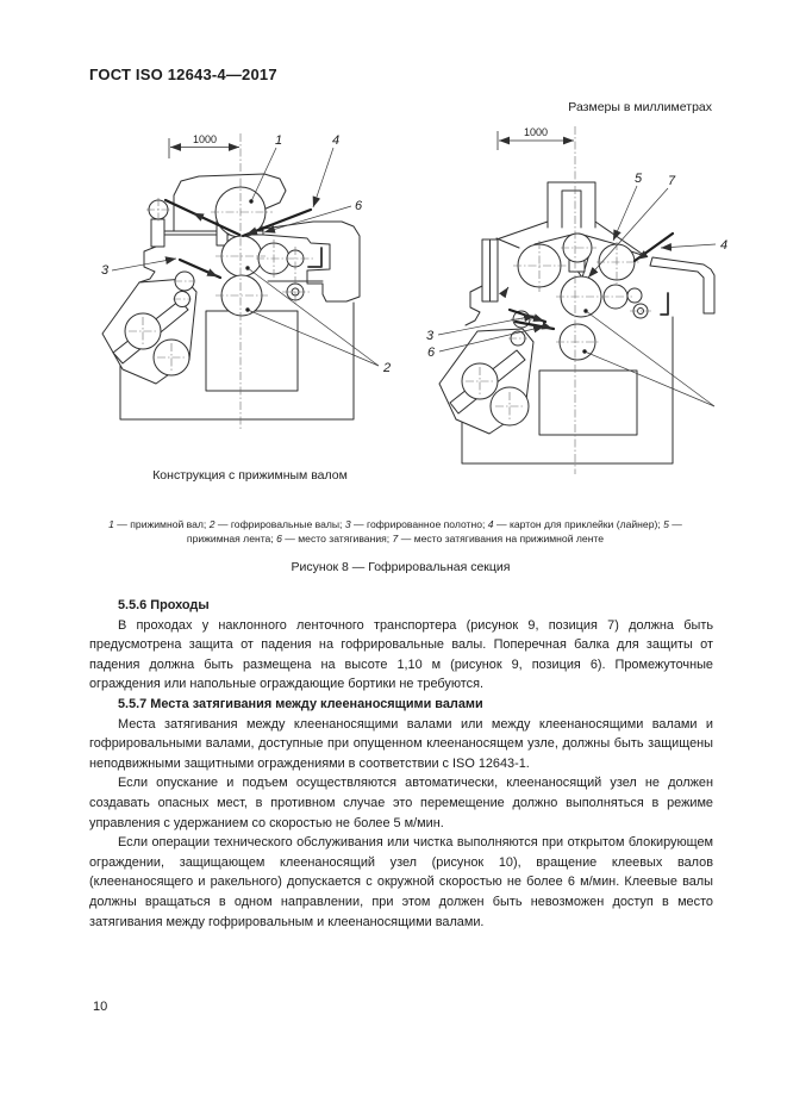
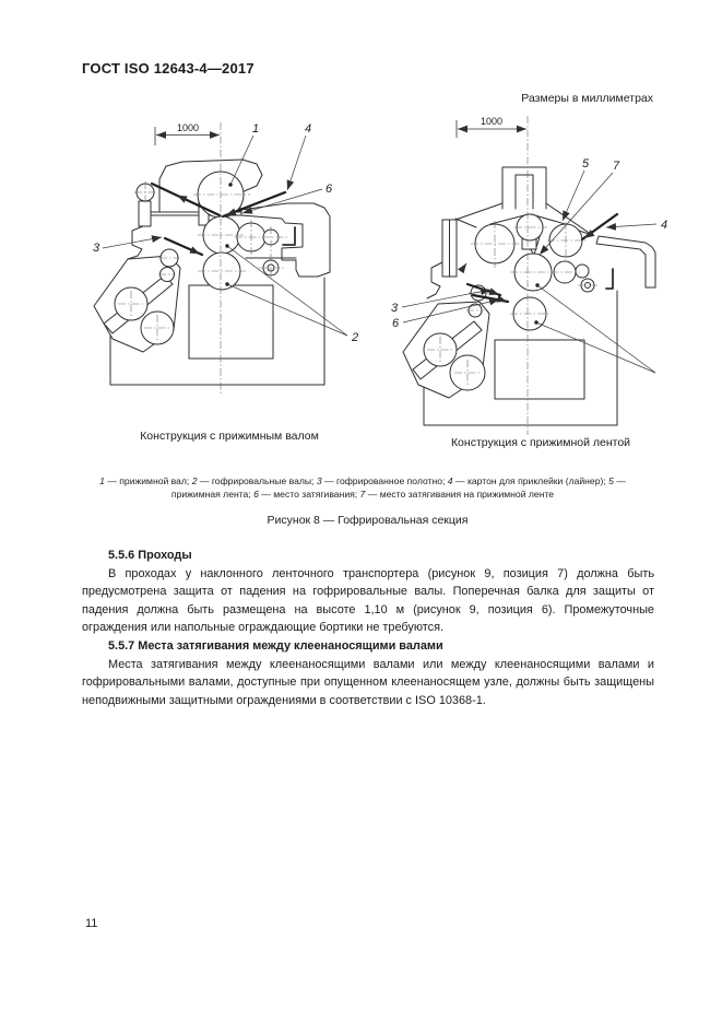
  ГОСТ ISO 12643-4—2017
  Размеры в миллиметрах
  1000
  1
  4
  6
  3
  2
  1000
  5
  7
  4
  3
  6
  Конструкция с прижимным валом
+ Конструкция с прижимной лентой
  1 — прижимной вал; 2 — гофрировальные валы; 3 — гофрированное полотно; 4 — картон для приклейки (лайнер); 5 — прижимная лента; 6 — место затягивания; 7 — место затягивания на прижимной ленте
  Рисунок 8 — Гофрировальная секция
  5.5.6 Проходы
  В проходах у наклонного ленточного транспортера (рисунок 9, позиция 7) должна быть предусмотрена защита от падения на гофрировальные валы. Поперечная балка для защиты от падения должна быть размещена на высоте 1,10 м (рисунок 9, позиция 6). Промежуточные ограждения или напольные ограждающие бортики не требуются.
  5.5.7 Места затягивания между клеенаносящими валами
- Места затягивания между клеенаносящими валами или между клеенаносящими валами и гофрировальными валами, доступные при опущенном клеенаносящем узле, должны быть защищены неподвижными защитными ограждениями в соответствии с ISO 12643-1.
+ Места затягивания между клеенаносящими валами или между клеенаносящими валами и гофрировальными валами, доступные при опущенном клеенаносящем узле, должны быть защищены неподвижными защитными ограждениями в соответствии с ISO 10368-1.
- Если опускание и подъем осуществляются автоматически, клеенаносящий узел не должен создавать опасных мест, в противном случае это перемещение должно выполняться в режиме управления с удержанием со скоростью не более 5 м/мин.
- Если операции технического обслуживания или чистка выполняются при открытом блокирующем ограждении, защищающем клеенаносящий узел (рисунок 10), вращение клеевых валов (клеенаносящего и ракельного) допускается с окружной скоростью не более 6 м/мин. Клеевые валы должны вращаться в одном направлении, при этом должен быть невозможен доступ в место затягивания между гофрировальным и клеенаносящими валами.
- 10
+ 11
